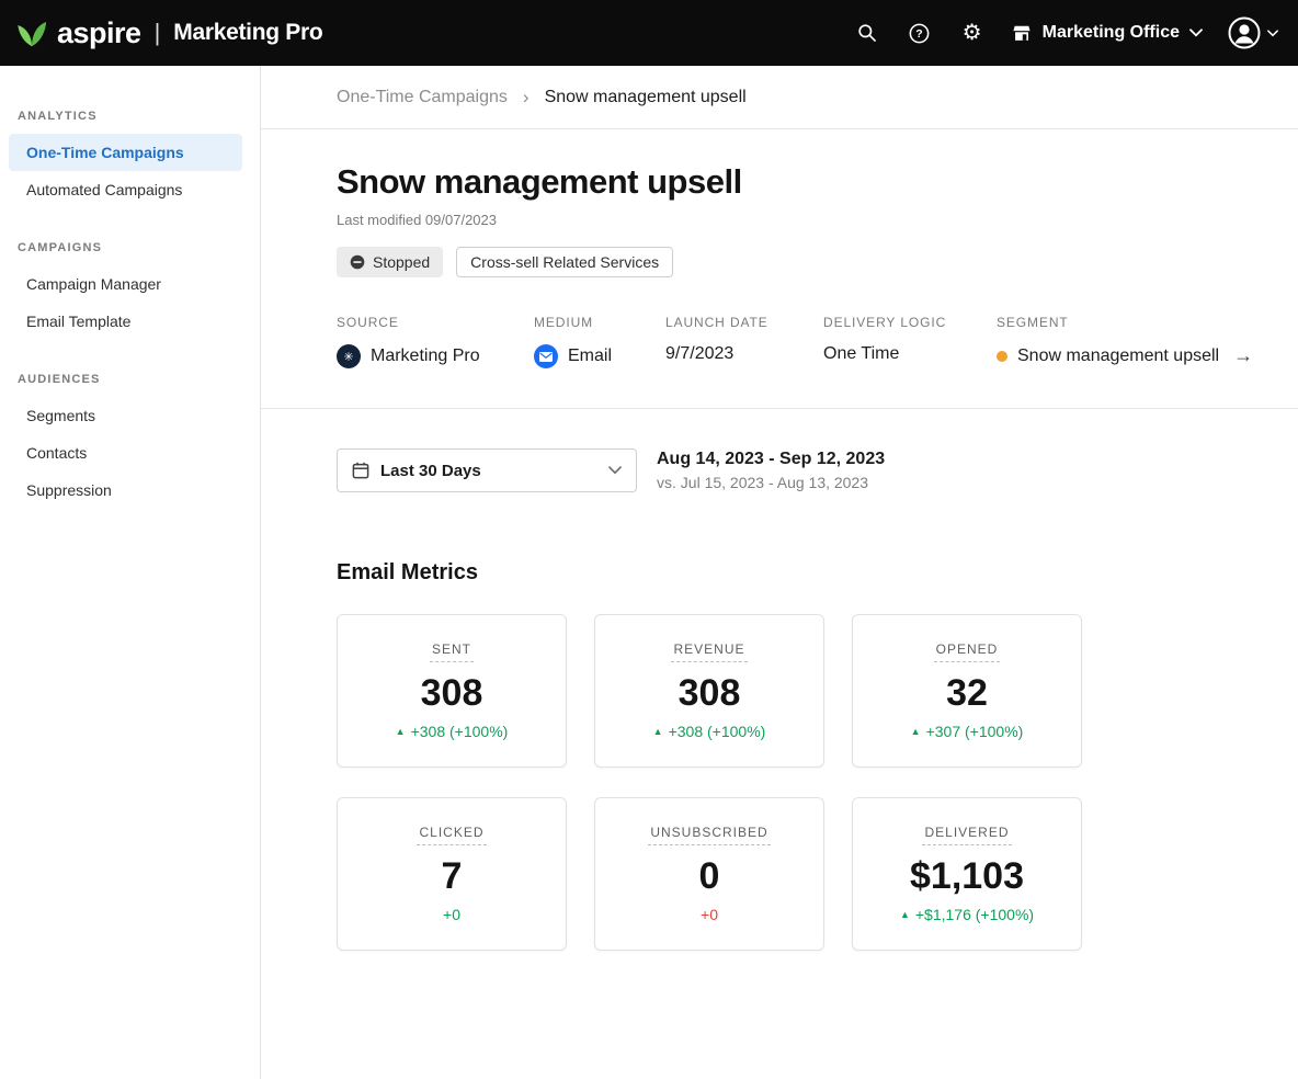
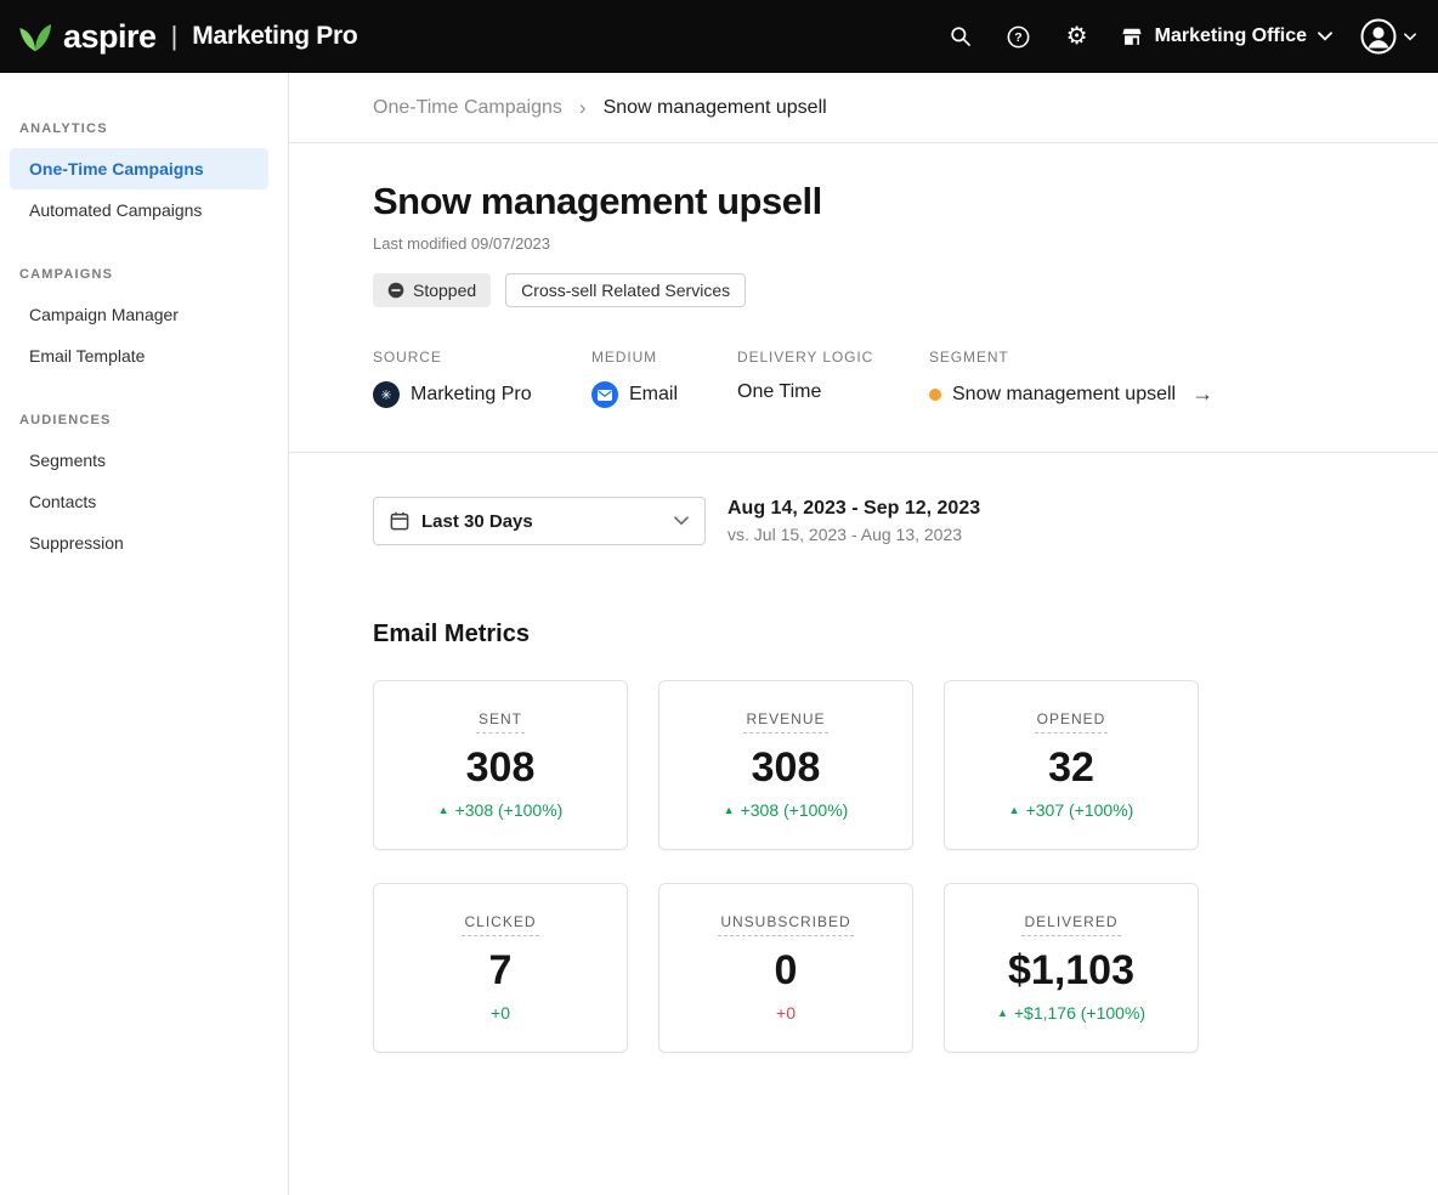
  aspire
  |
  Marketing Pro
  ?
  ⚙
  Marketing Office
  ANALYTICS
  One-Time Campaigns
  Automated Campaigns
  CAMPAIGNS
  Campaign Manager
  Email Template
  AUDIENCES
  Segments
  Contacts
  Suppression
  One-Time Campaigns
  ›
  Snow management upsell
  Snow management upsell
  Last modified 09/07/2023
  Stopped
  Cross-sell Related Services
  SOURCE
  ✳
  Marketing Pro
  MEDIUM
  Email
- LAUNCH DATE
- 9/7/2023
  DELIVERY LOGIC
  One Time
  SEGMENT
  Snow management upsell
  →
  Last 30 Days
  Aug 14, 2023 - Sep 12, 2023
  vs. Jul 15, 2023 - Aug 13, 2023
  Email Metrics
  SENT
  308
  ▲
  +308 (+100%)
  REVENUE
  308
  ▲
  +308 (+100%)
  OPENED
  32
  ▲
  +307 (+100%)
  CLICKED
  7
  +0
  UNSUBSCRIBED
  0
  +0
  DELIVERED
  $1,103
  ▲
  +$1,176 (+100%)
